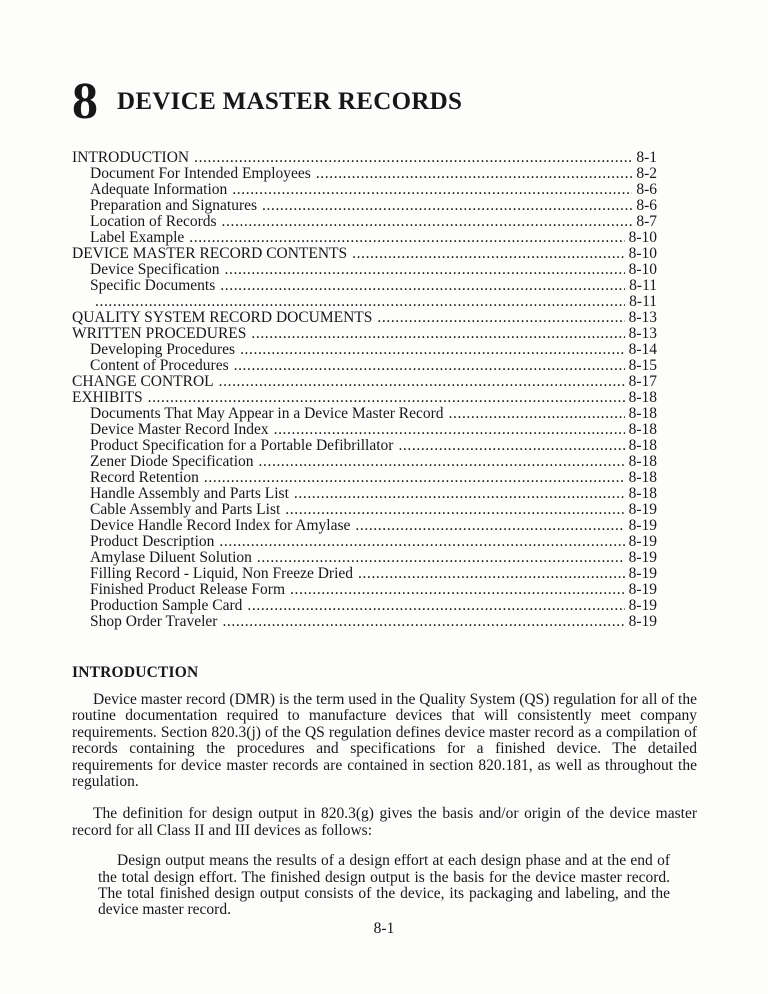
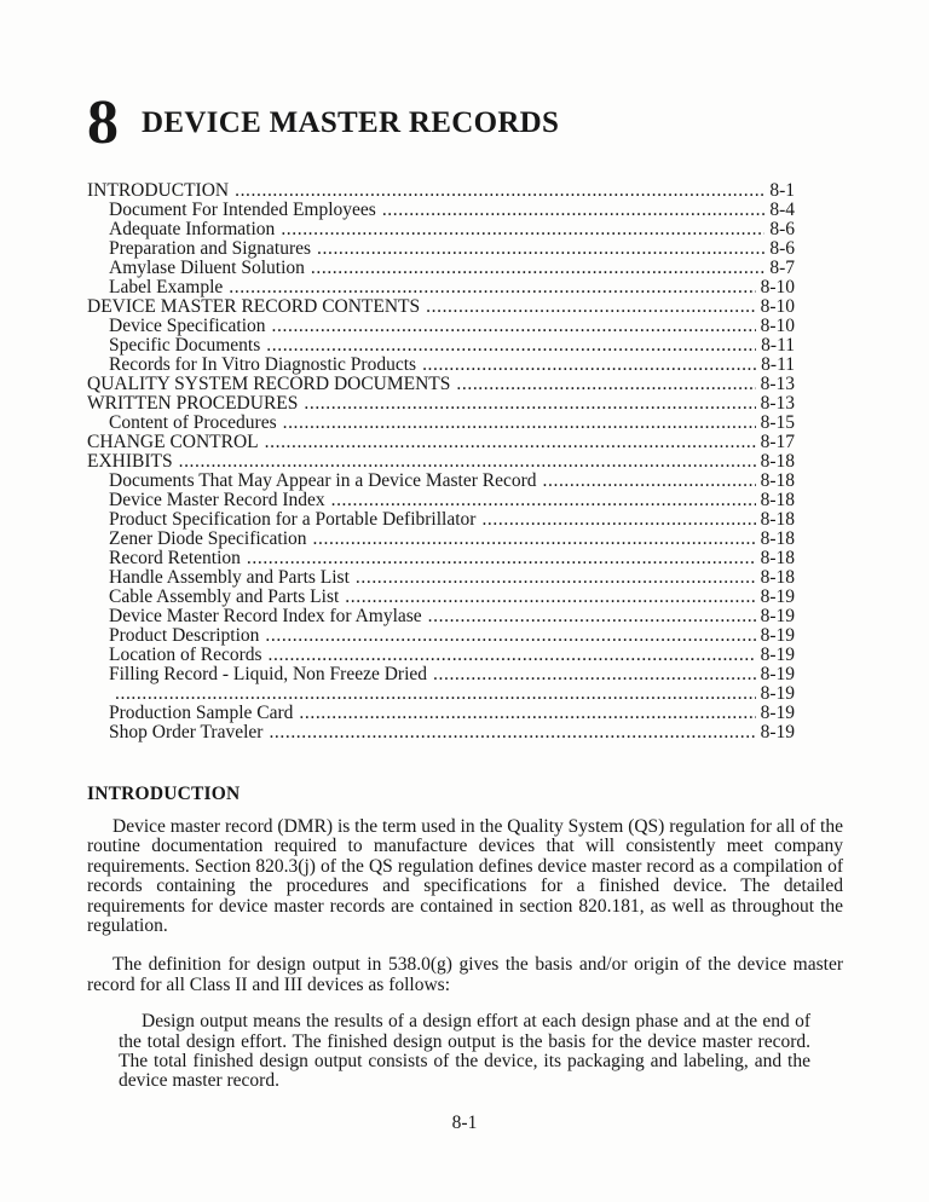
  8
  DEVICE MASTER RECORDS
  INTRODUCTION
  8-1
  Document For Intended Employees
- 8-2
+ 8-4
  Adequate Information
  8-6
  Preparation and Signatures
  8-6
- Location of Records
+ Amylase Diluent Solution
  8-7
  Label Example
  8-10
  DEVICE MASTER RECORD CONTENTS
  8-10
  Device Specification
  8-10
  Specific Documents
  8-11
+ Records for In Vitro Diagnostic Products
  8-11
  QUALITY SYSTEM RECORD DOCUMENTS
  8-13
  WRITTEN PROCEDURES
  8-13
- Developing Procedures
- 8-14
  Content of Procedures
  8-15
  CHANGE CONTROL
  8-17
  EXHIBITS
  8-18
  Documents That May Appear in a Device Master Record
  8-18
  Device Master Record Index
  8-18
  Product Specification for a Portable Defibrillator
  8-18
  Zener Diode Specification
  8-18
  Record Retention
  8-18
  Handle Assembly and Parts List
  8-18
  Cable Assembly and Parts List
  8-19
- Device Handle Record Index for Amylase
+ Device Master Record Index for Amylase
  8-19
  Product Description
  8-19
- Amylase Diluent Solution
+ Location of Records
  8-19
  Filling Record - Liquid, Non Freeze Dried
  8-19
- Finished Product Release Form
  8-19
  Production Sample Card
  8-19
  Shop Order Traveler
  8-19
  INTRODUCTION
  Device master record (DMR) is the term used in the Quality System (QS) regulation for all of the routine documentation required to manufacture devices that will consistently meet company requirements. Section 820.3(j) of the QS regulation defines device master record as a compilation of records containing the procedures and specifications for a finished device. The detailed requirements for device master records are contained in section 820.181, as well as throughout the regulation.
- The definition for design output in 820.3(g) gives the basis and/or origin of the device master record for all Class II and III devices as follows:
+ The definition for design output in 538.0(g) gives the basis and/or origin of the device master record for all Class II and III devices as follows:
  Design output means the results of a design effort at each design phase and at the end of the total design effort. The finished design output is the basis for the device master record. The total finished design output consists of the device, its packaging and labeling, and the device master record.
  8-1
